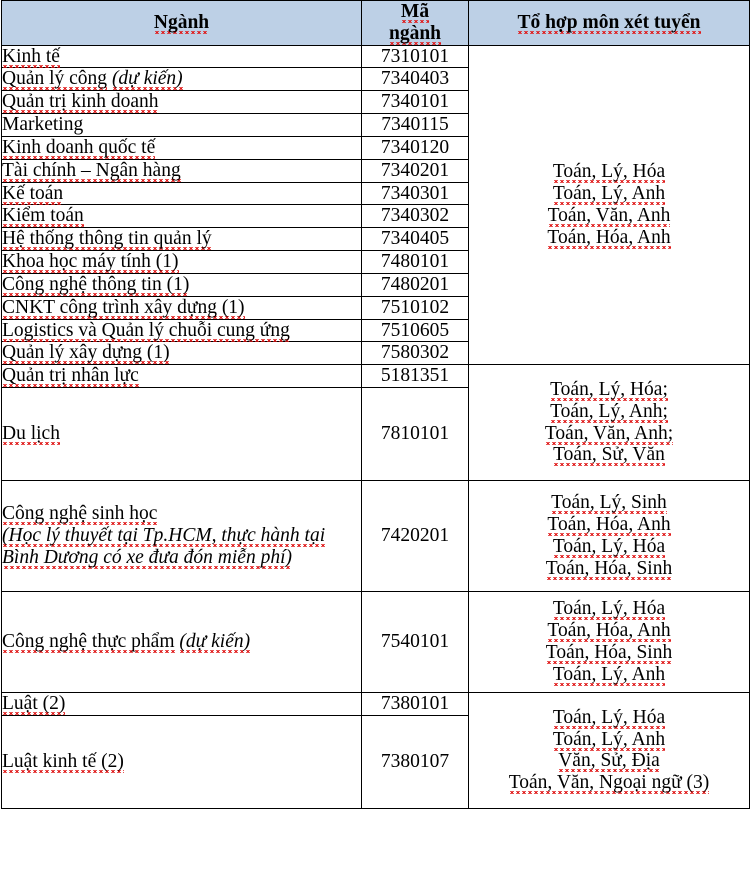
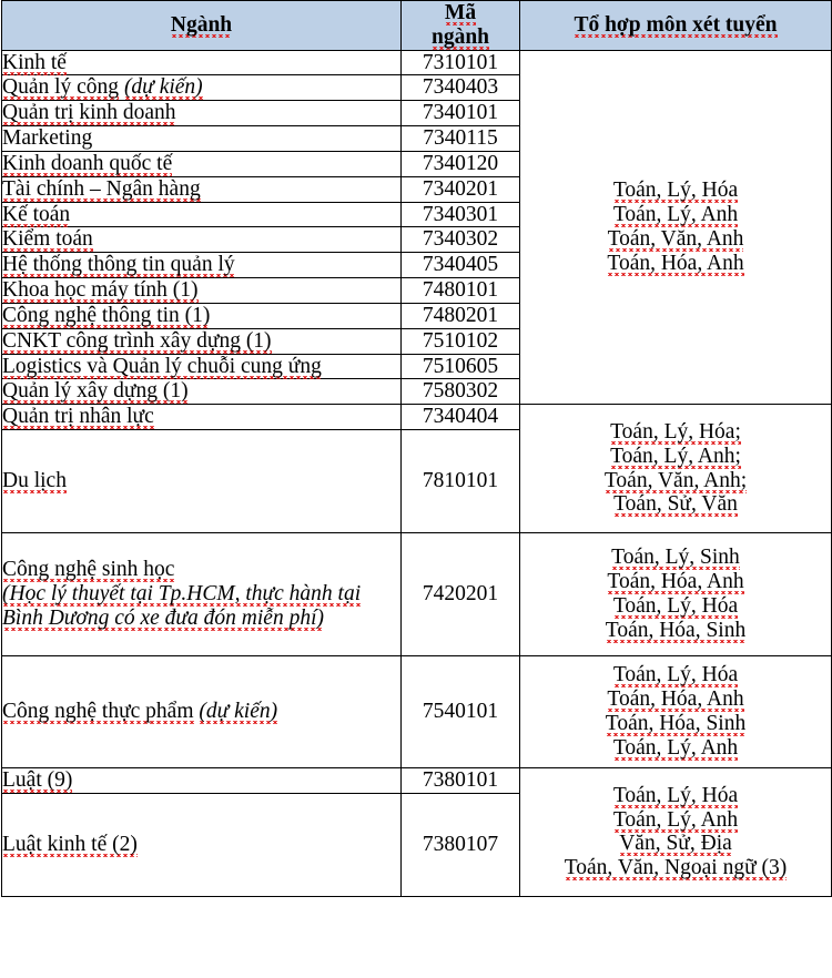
  Ngành	Mã ngành	Tổ hợp môn xét tuyển
  Kinh tế	7310101	Toán, Lý, Hóa Toán, Lý, Anh Toán, Văn, Anh Toán, Hóa, Anh
  Quản lý công (dự kiến)	7340403
  Quản trị kinh doanh	7340101
  Marketing	7340115
  Kinh doanh quốc tế	7340120
  Tài chính – Ngân hàng	7340201
  Kế toán	7340301
  Kiểm toán	7340302
  Hệ thống thông tin quản lý	7340405
  Khoa học máy tính (1)	7480101
  Công nghệ thông tin (1)	7480201
  CNKT công trình xây dựng (1)	7510102
  Logistics và Quản lý chuỗi cung ứng	7510605
  Quản lý xây dựng (1)	7580302
- Quản trị nhân lực	5181351	Toán, Lý, Hóa; Toán, Lý, Anh; Toán, Văn, Anh; Toán, Sử, Văn
+ Quản trị nhân lực	7340404	Toán, Lý, Hóa; Toán, Lý, Anh; Toán, Văn, Anh; Toán, Sử, Văn
  Du lịch	7810101
  Công nghệ sinh học (Học lý thuyết tại Tp.HCM, thực hành tại Bình Dương có xe đưa đón miễn phí)	7420201	Toán, Lý, Sinh Toán, Hóa, Anh Toán, Lý, Hóa Toán, Hóa, Sinh
  Công nghệ thực phẩm (dự kiến)	7540101	Toán, Lý, Hóa Toán, Hóa, Anh Toán, Hóa, Sinh Toán, Lý, Anh
- Luật (2)	7380101	Toán, Lý, Hóa Toán, Lý, Anh Văn, Sử, Địa Toán, Văn, Ngoại ngữ (3)
+ Luật (9)	7380101	Toán, Lý, Hóa Toán, Lý, Anh Văn, Sử, Địa Toán, Văn, Ngoại ngữ (3)
  Luật kinh tế (2)	7380107
